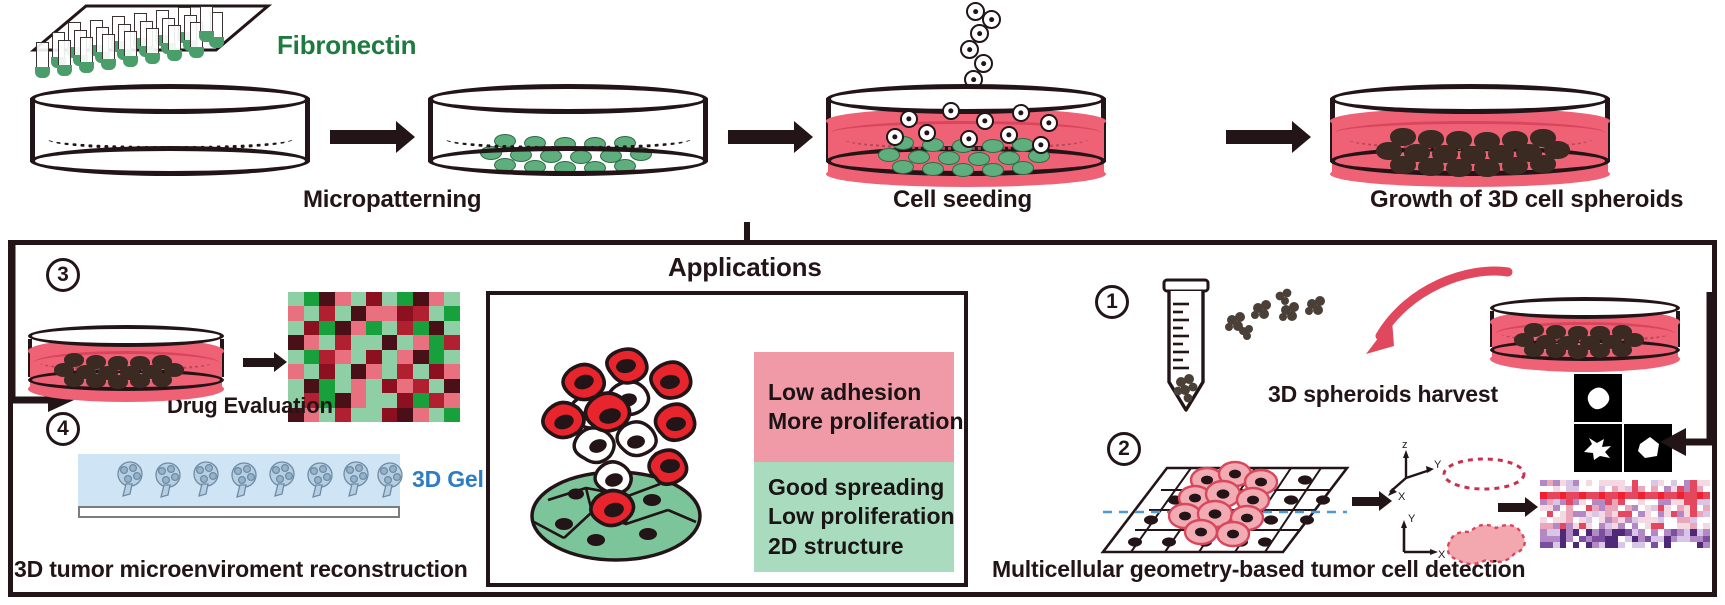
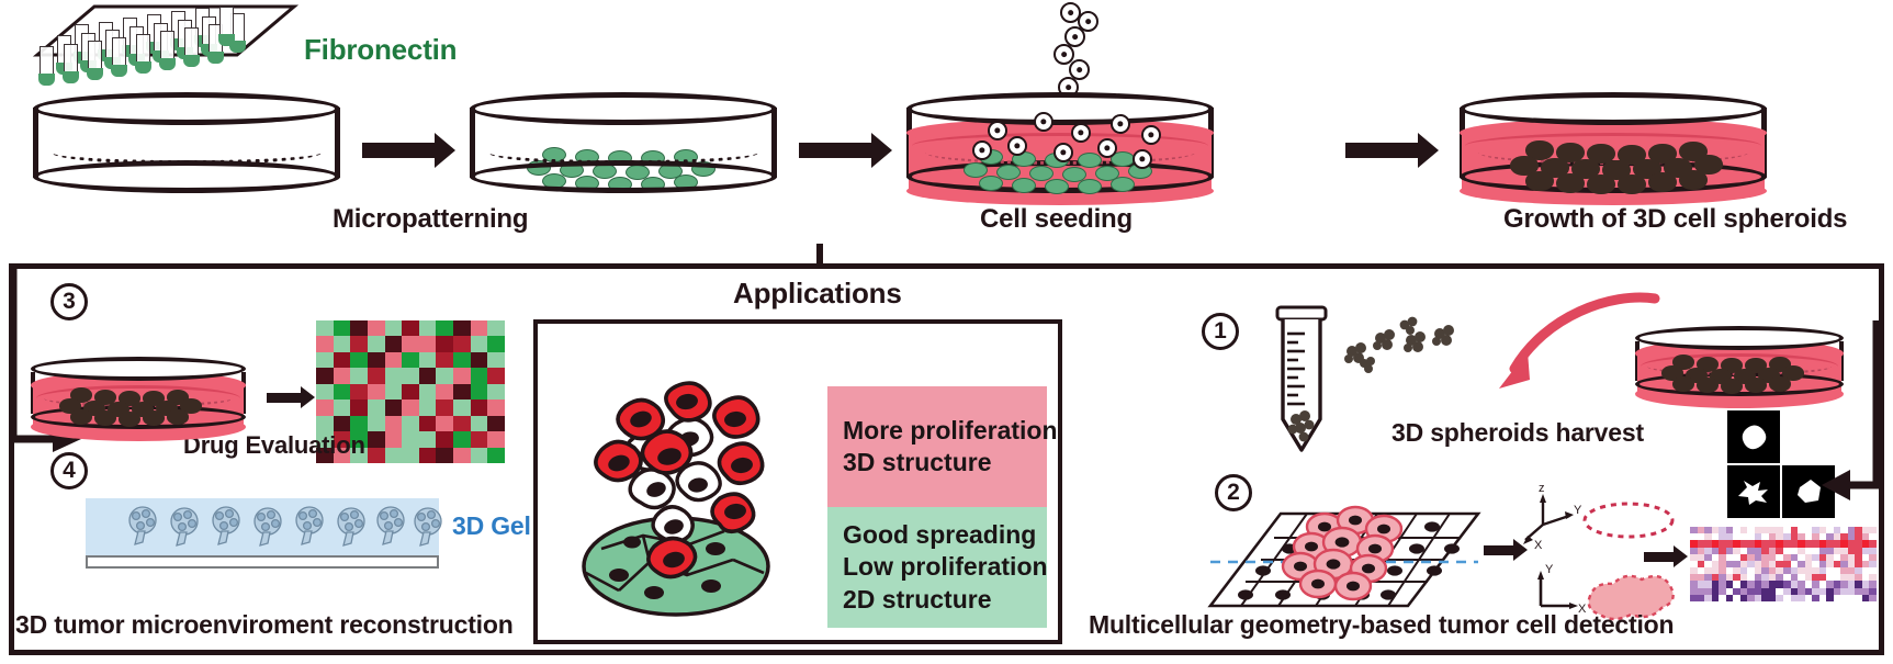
  Fibronectin
  Micropatterning
  Cell seeding
  Growth of 3D cell spheroids
  Applications
  3
  Drug Evaluation
  4
  3D Gel
  3D tumor microenviroment reconstruction
- Low adhesion
  More proliferation
+ 3D structure
  Good spreading
  Low proliferation
  2D structure
  1
  3D spheroids harvest
  2
  z
  Y
  X
  Y
  X
  Multicellular geometry-based tumor cell detection
